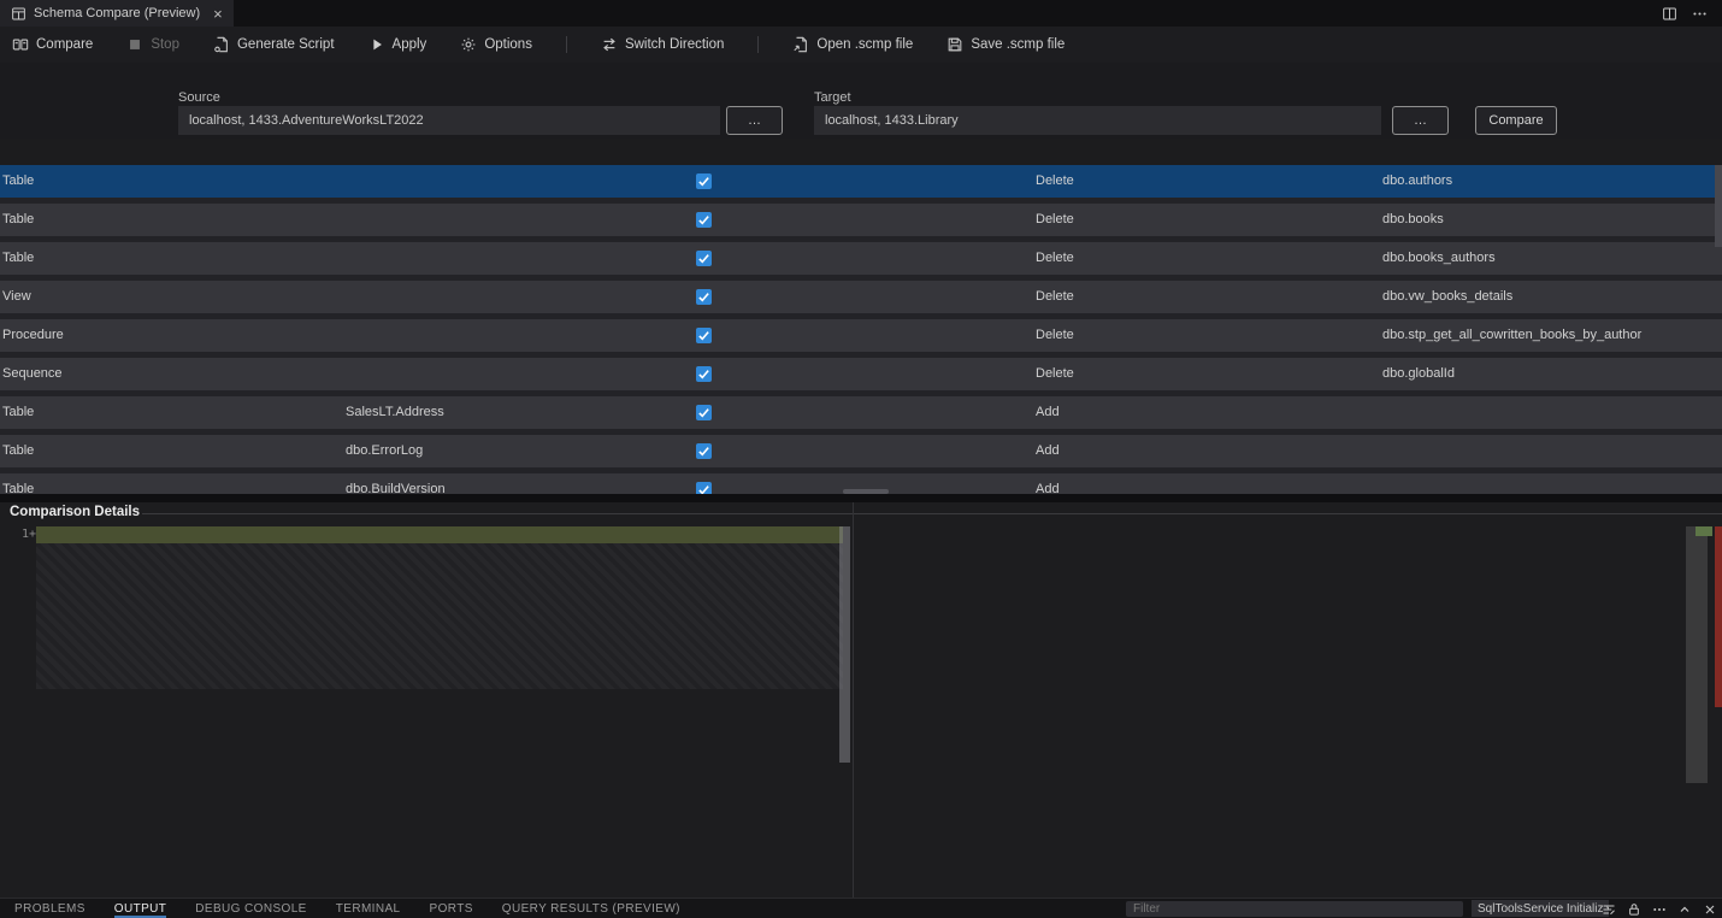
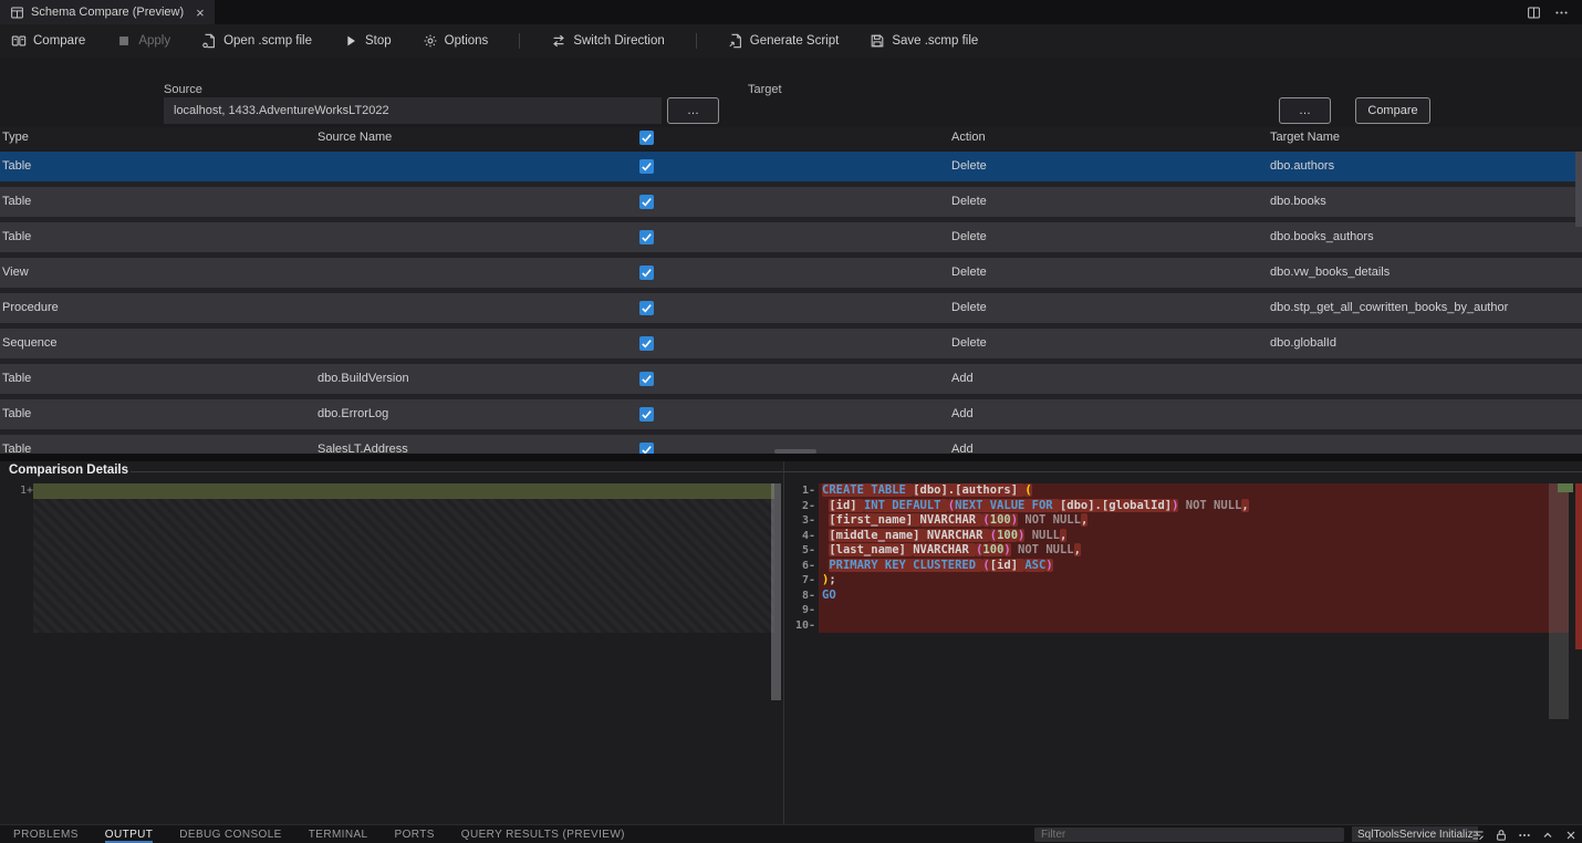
  Schema Compare (Preview)
  ×
  Compare
- Stop
+ Apply
- Generate Script
+ Open .scmp file
- Apply
+ Stop
  Options
  Switch Direction
- Open .scmp file
+ Generate Script
  Save .scmp file
  Source
  localhost, 1433.AdventureWorksLT2022
  …
  Target
- localhost, 1433.Library
  …
  Compare
+ Type
+ Source Name
+ Action
+ Target Name
  Table
  Delete
  dbo.authors
  Table
  Delete
  dbo.books
  Table
  Delete
  dbo.books_authors
  View
  Delete
  dbo.vw_books_details
  Procedure
  Delete
  dbo.stp_get_all_cowritten_books_by_author
  Sequence
  Delete
  dbo.globalId
  Table
- SalesLT.Address
+ dbo.BuildVersion
  Add
  Table
  dbo.ErrorLog
  Add
  Table
- dbo.BuildVersion
+ SalesLT.Address
  Add
  Comparison Details
  1+
+ 1-
+ CREATE TABLE [dbo].[authors] (
+ 2-
+ [id] INT DEFAULT (NEXT VALUE FOR [dbo].[globalId]) NOT NULL,
+ 3-
+ [first_name] NVARCHAR (100) NOT NULL,
+ 4-
+ [middle_name] NVARCHAR (100) NULL,
+ 5-
+ [last_name] NVARCHAR (100) NOT NULL,
+ 6-
+ PRIMARY KEY CLUSTERED ([id] ASC)
+ 7-
+ );
+ 8-
+ GO
+ 9-
+ 10-
  PROBLEMS
  OUTPUT
  DEBUG CONSOLE
  TERMINAL
  PORTS
  QUERY RESULTS (PREVIEW)
  Filter
  SqlToolsService Initializ
